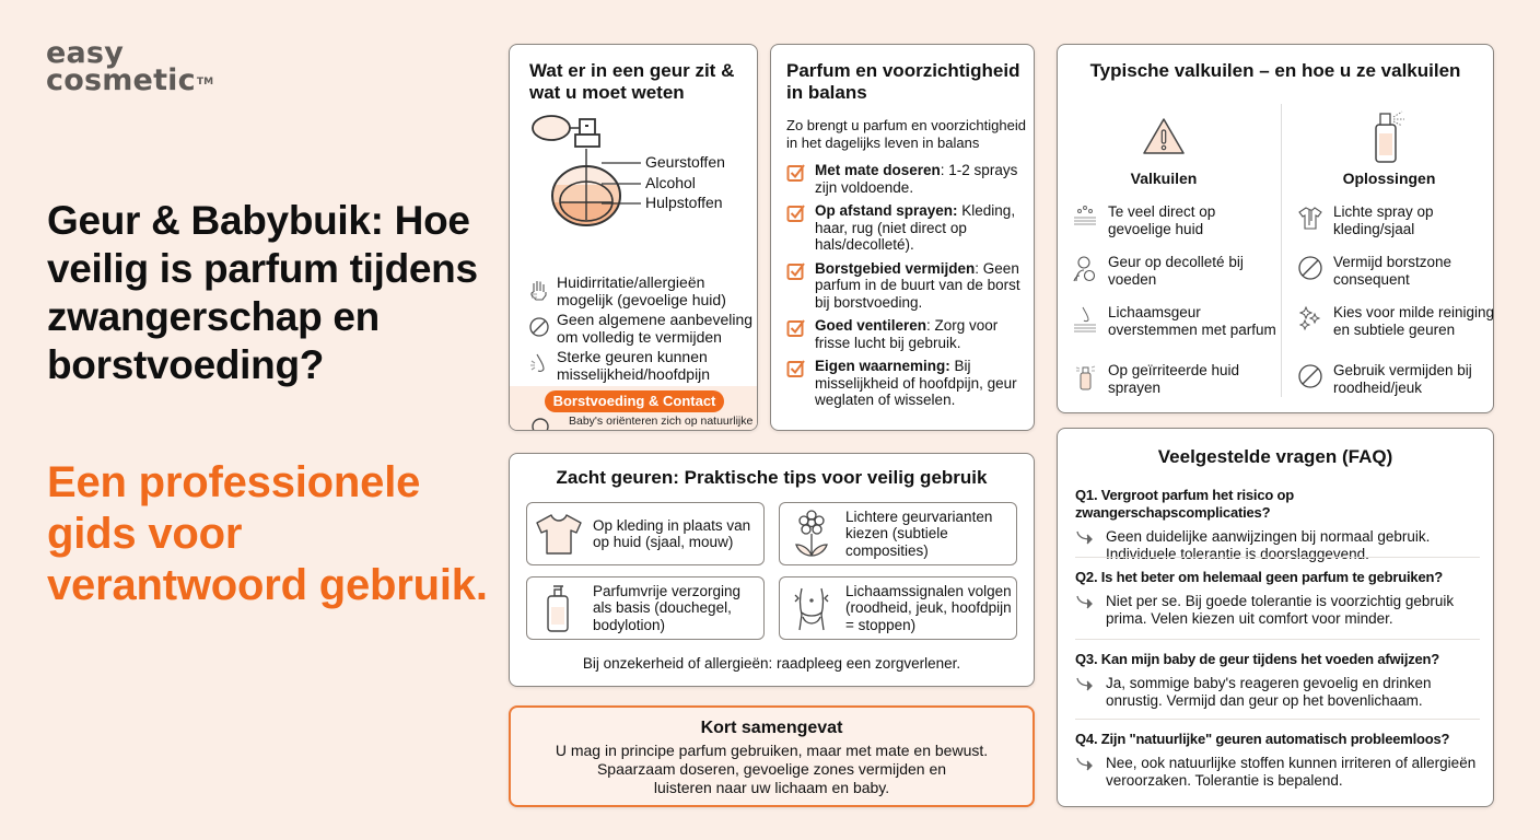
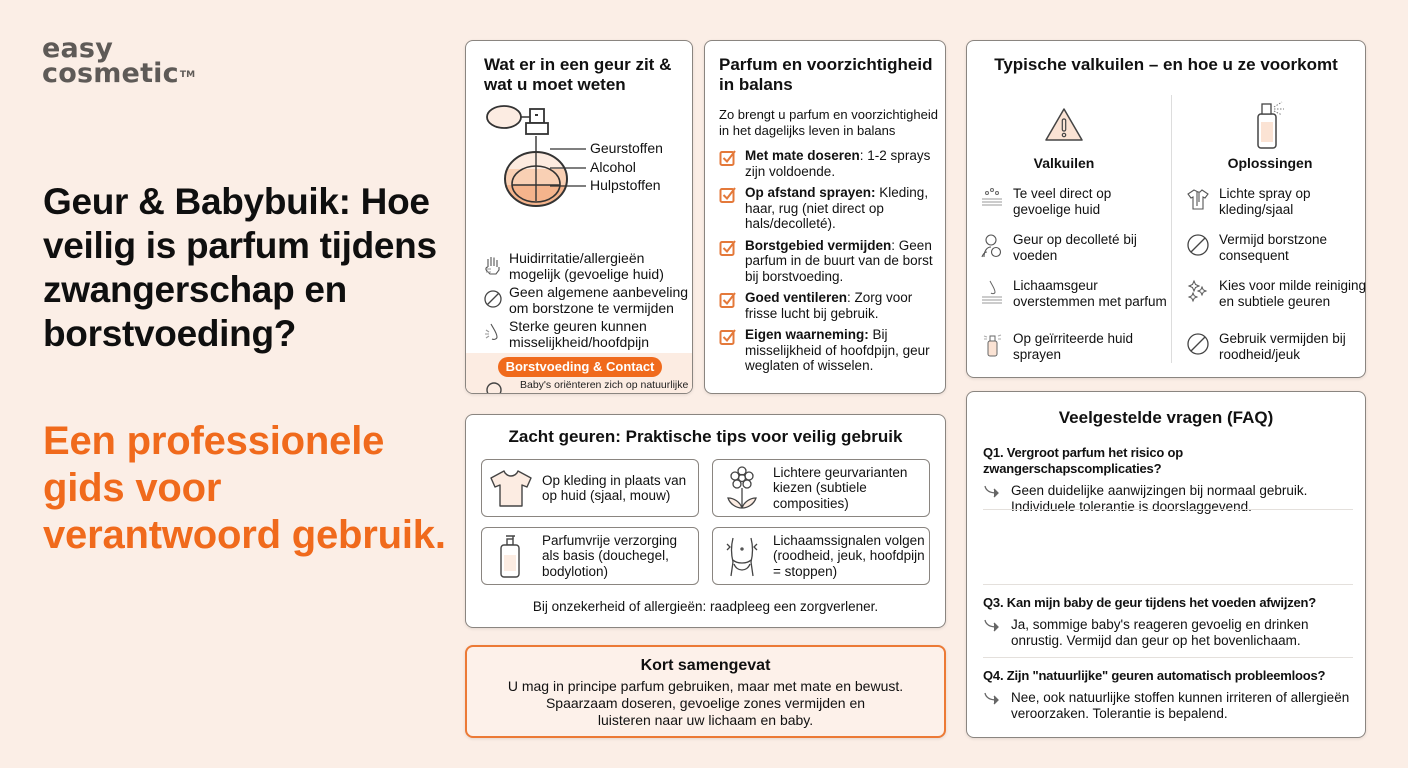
  easy
  cosmeticTM
  Geur & Babybuik: Hoe veilig is parfum tijdens zwangerschap en borstvoeding?
  Een professionele gids voor verantwoord gebruik.
  Wat er in een geur zit & wat u moet weten
  Geurstoffen
  Alcohol
  Hulpstoffen
  Huidirritatie/allergieën mogelijk (gevoelige huid)
- Geen algemene aanbeveling om volledig te vermijden
+ Geen algemene aanbeveling om borstzone te vermijden
  Sterke geuren kunnen misselijkheid/hoofdpijn
  Borstvoeding & Contact
  Parfum en voorzichtigheid in balans
  Zo brengt u parfum en voorzichtigheid in het dagelijks leven in balans
  Met mate doseren: 1-2 sprays zijn voldoende.
  Op afstand sprayen: Kleding, haar, rug (niet direct op hals/decolleté).
  Borstgebied vermijden: Geen parfum in de buurt van de borst bij borstvoeding.
  Goed ventileren: Zorg voor frisse lucht bij gebruik.
  Eigen waarneming: Bij misselijkheid of hoofdpijn, geur weglaten of wisselen.
- Typische valkuilen – en hoe u ze valkuilen
+ Typische valkuilen – en hoe u ze voorkomt
  Valkuilen
  Te veel direct op gevoelige huid
  Geur op decolleté bij voeden
  Lichaamsgeur overstemmen met parfum
  Op geïrriteerde huid sprayen
  Oplossingen
  Lichte spray op kleding/sjaal
  Vermijd borstzone consequent
  Kies voor milde reiniging en subtiele geuren
  Gebruik vermijden bij roodheid/jeuk
  Zacht geuren: Praktische tips voor veilig gebruik
  Op kleding in plaats van op huid (sjaal, mouw)
  Lichtere geurvarianten kiezen (subtiele composities)
  Parfumvrije verzorging als basis (douchegel, bodylotion)
  Lichaamssignalen volgen (roodheid, jeuk, hoofdpijn = stoppen)
  Bij onzekerheid of allergieën: raadpleeg een zorgverlener.
  Kort samengevat
  U mag in principe parfum gebruiken, maar met mate en bewust.
  Spaarzaam doseren, gevoelige zones vermijden en
  luisteren naar uw lichaam en baby.
  Veelgestelde vragen (FAQ)
  Q1. Vergroot parfum het risico op zwangerschapscomplicaties?
  Geen duidelijke aanwijzingen bij normaal gebruik. Individuele tolerantie is doorslaggevend.
- Q2. Is het beter om helemaal geen parfum te gebruiken?
- Niet per se. Bij goede tolerantie is voorzichtig gebruik prima. Velen kiezen uit comfort voor minder.
  Q3. Kan mijn baby de geur tijdens het voeden afwijzen?
  Ja, sommige baby's reageren gevoelig en drinken onrustig. Vermijd dan geur op het bovenlichaam.
  Q4. Zijn "natuurlijke" geuren automatisch probleemloos?
  Nee, ook natuurlijke stoffen kunnen irriteren of allergieën veroorzaken. Tolerantie is bepalend.
